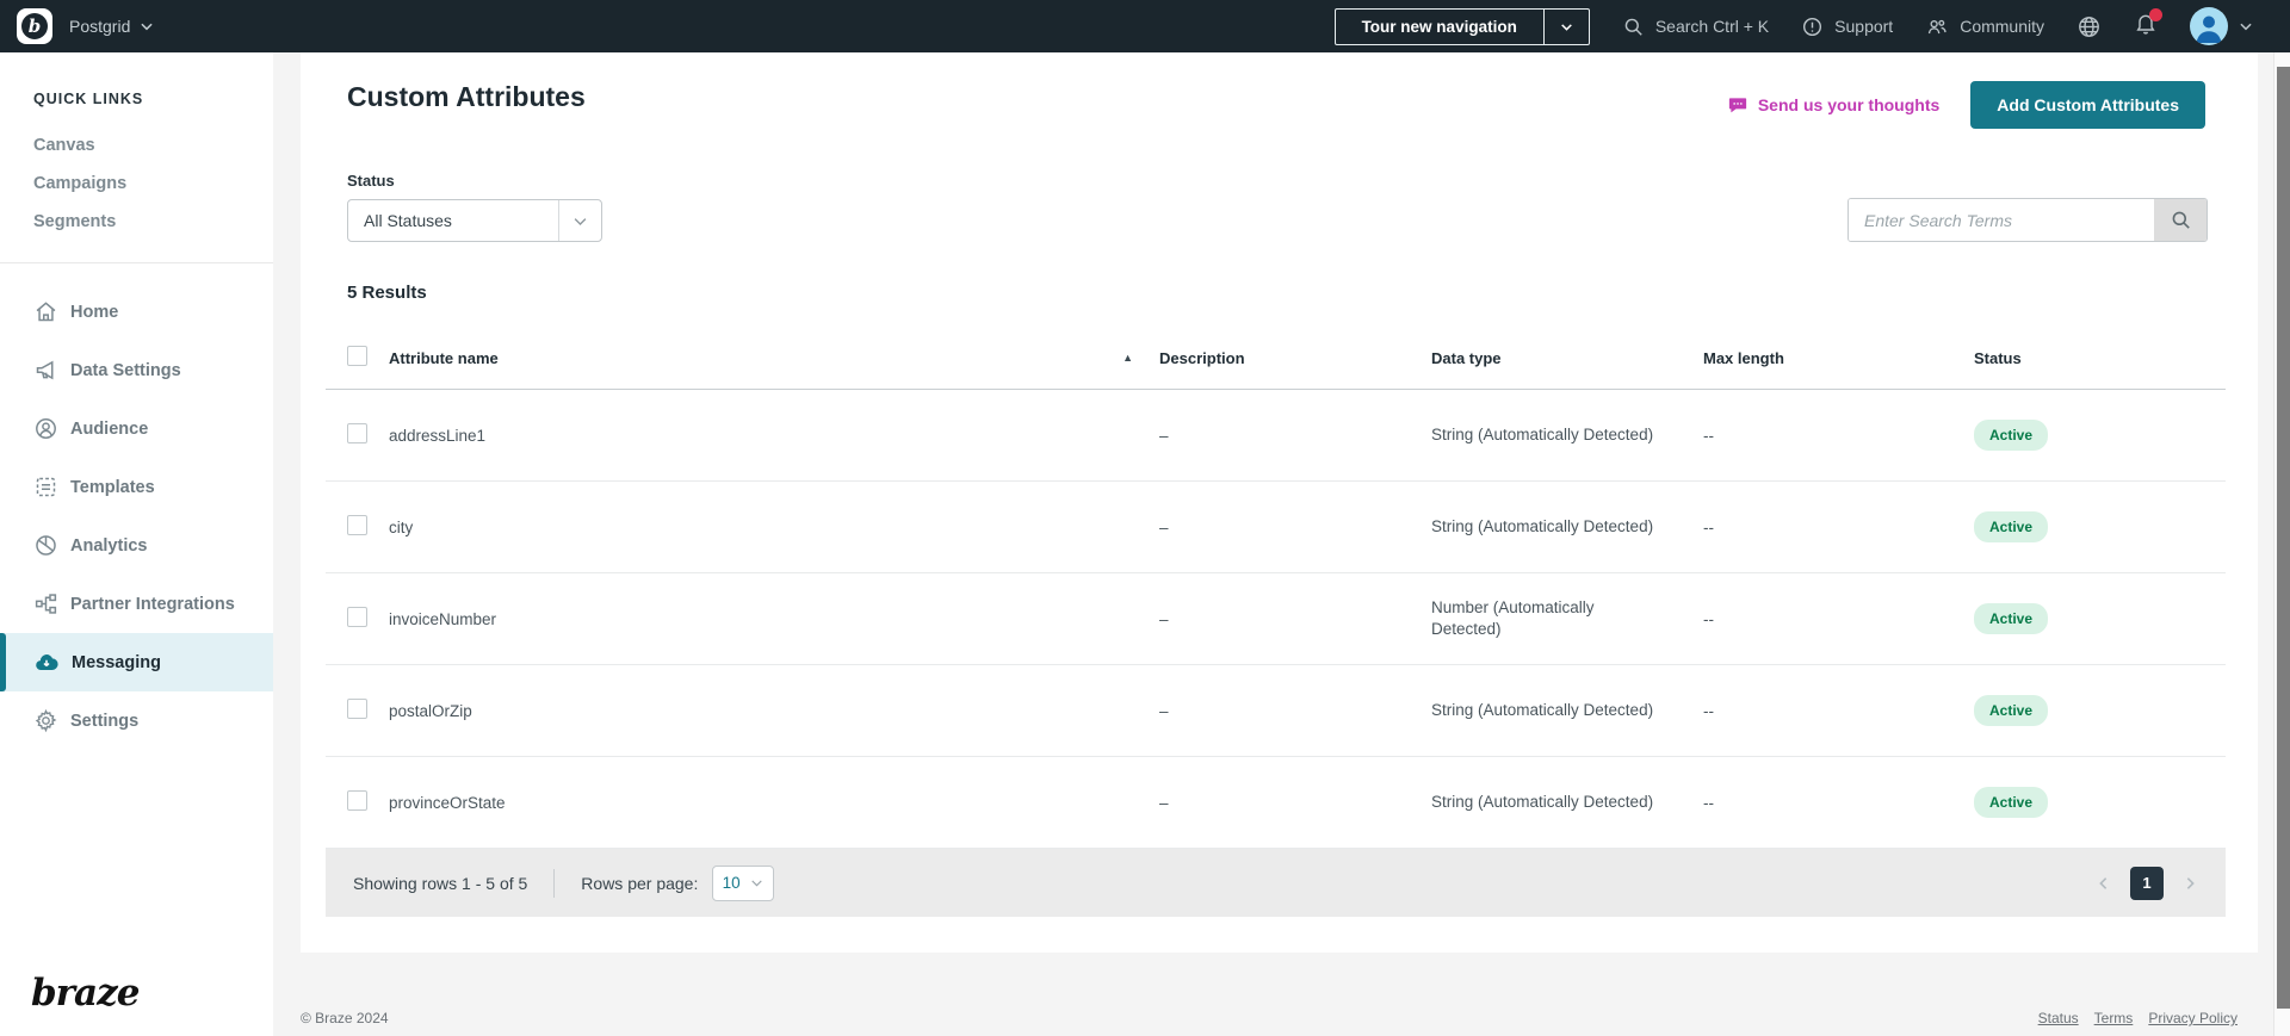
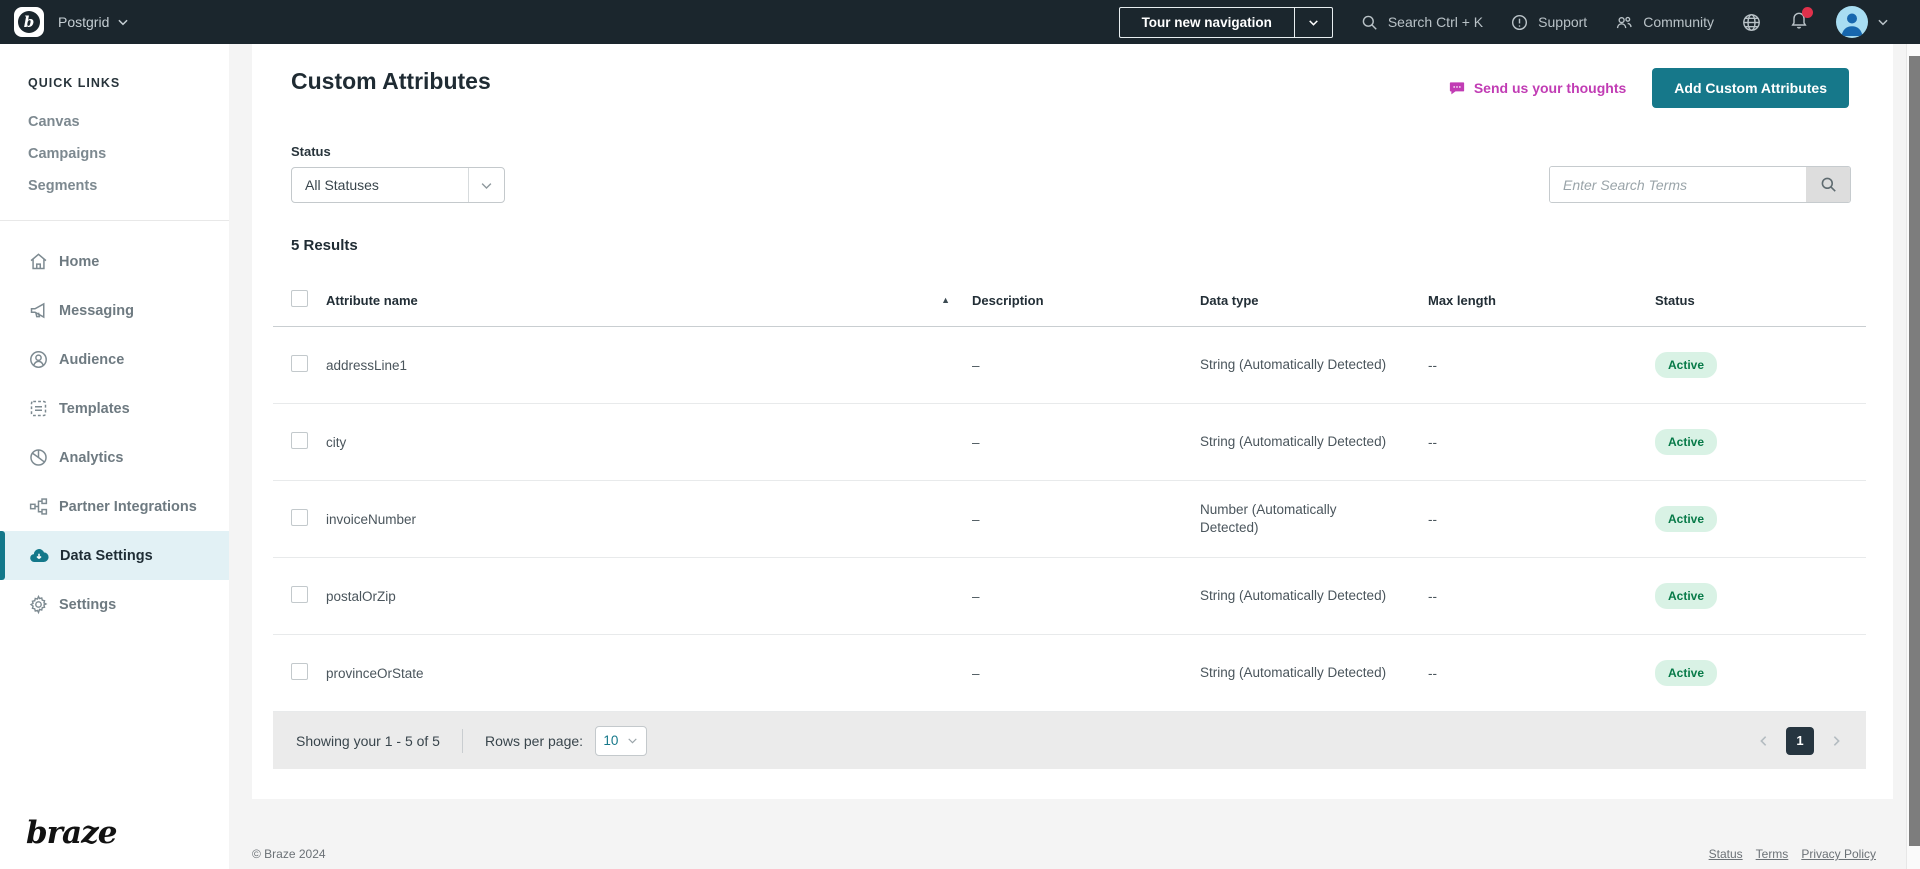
  b
  Postgrid
  Tour new navigation
  Search Ctrl + K
  Support
  Community
  QUICK LINKS
  Canvas
  Campaigns
  Segments
  Home
- Data Settings
+ Messaging
  Audience
  Templates
  Analytics
  Partner Integrations
- Messaging
+ Data Settings
  Settings
  braze
  Custom Attributes
  Send us your thoughts
  Add Custom Attributes
  Status
  All Statuses
  Enter Search Terms
  5 Results
  	Attribute name ▲	Description	Data type	Max length	Status
  	addressLine1	–	String (Automatically Detected)	--	Active
  	city	–	String (Automatically Detected)	--	Active
  	invoiceNumber	–	Number (Automatically Detected)	--	Active
  	postalOrZip	–	String (Automatically Detected)	--	Active
  	provinceOrState	–	String (Automatically Detected)	--	Active
- Showing rows 1 - 5 of 5
+ Showing your 1 - 5 of 5
  Rows per page:
  10
  1
  © Braze 2024
  Status
  Terms
  Privacy Policy
